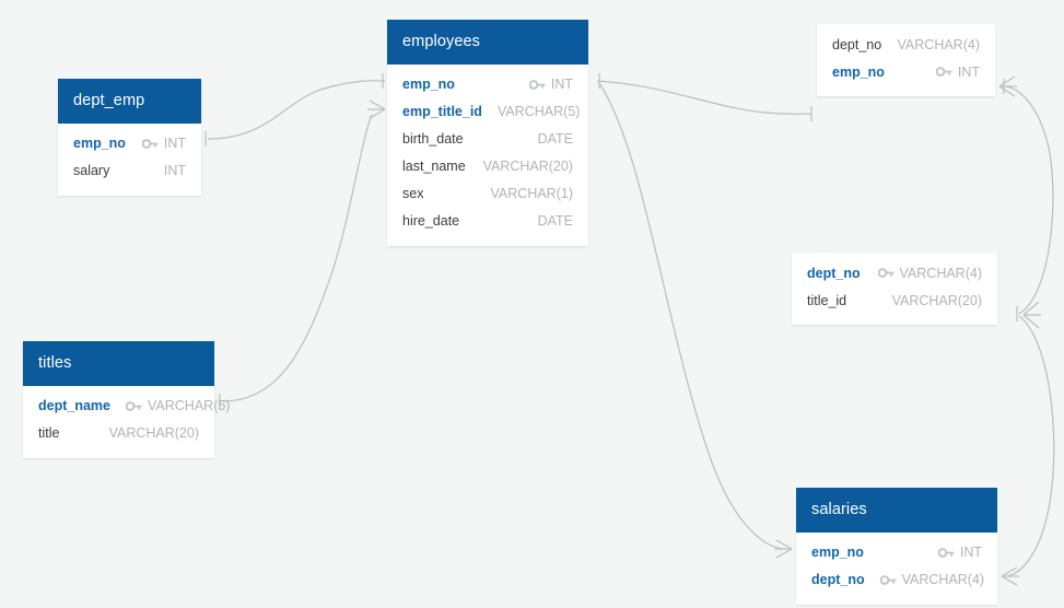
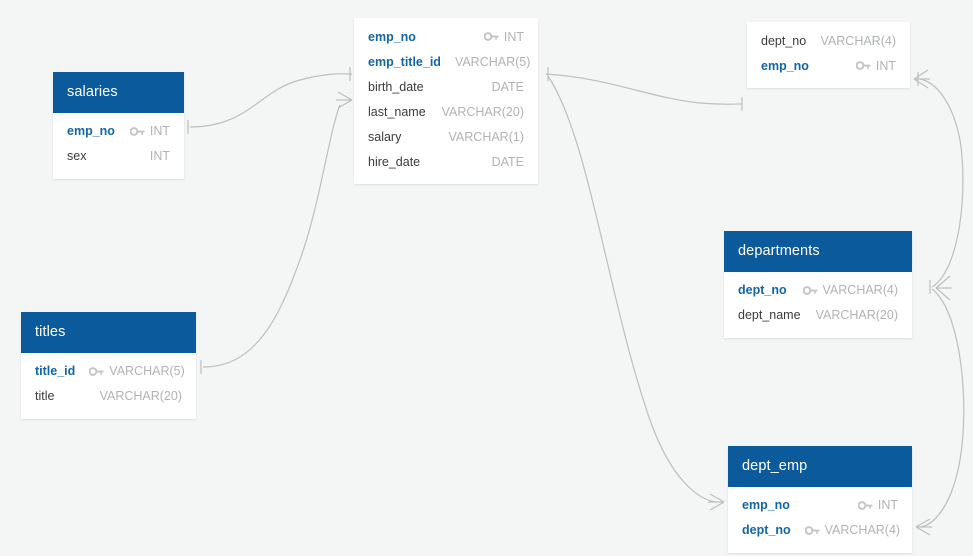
- dept_emp
+ salaries
  emp_no
  INT
- salary
+ sex
  INT
  titles
- dept_name
+ title_id
  VARCHAR(5)
  title
  VARCHAR(20)
- employees
  emp_no
  INT
  emp_title_id
  VARCHAR(5)
  birth_date
  DATE
  last_name
  VARCHAR(20)
- sex
+ salary
  VARCHAR(1)
  hire_date
  DATE
  dept_no
  VARCHAR(4)
  emp_no
  INT
+ departments
  dept_no
  VARCHAR(4)
- title_id
+ dept_name
  VARCHAR(20)
- salaries
+ dept_emp
  emp_no
  INT
  dept_no
  VARCHAR(4)
